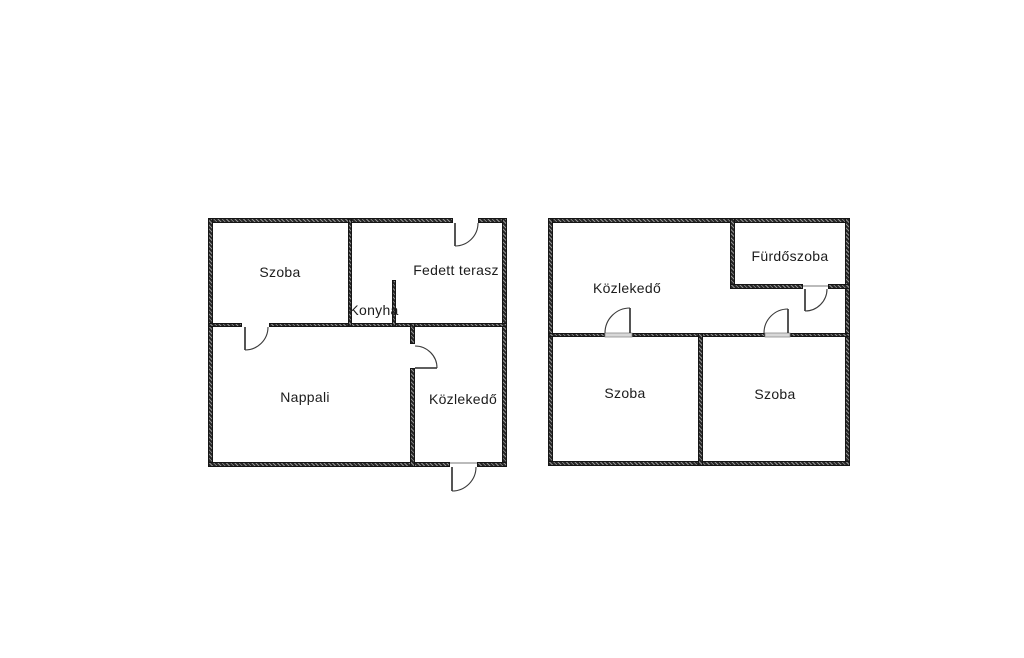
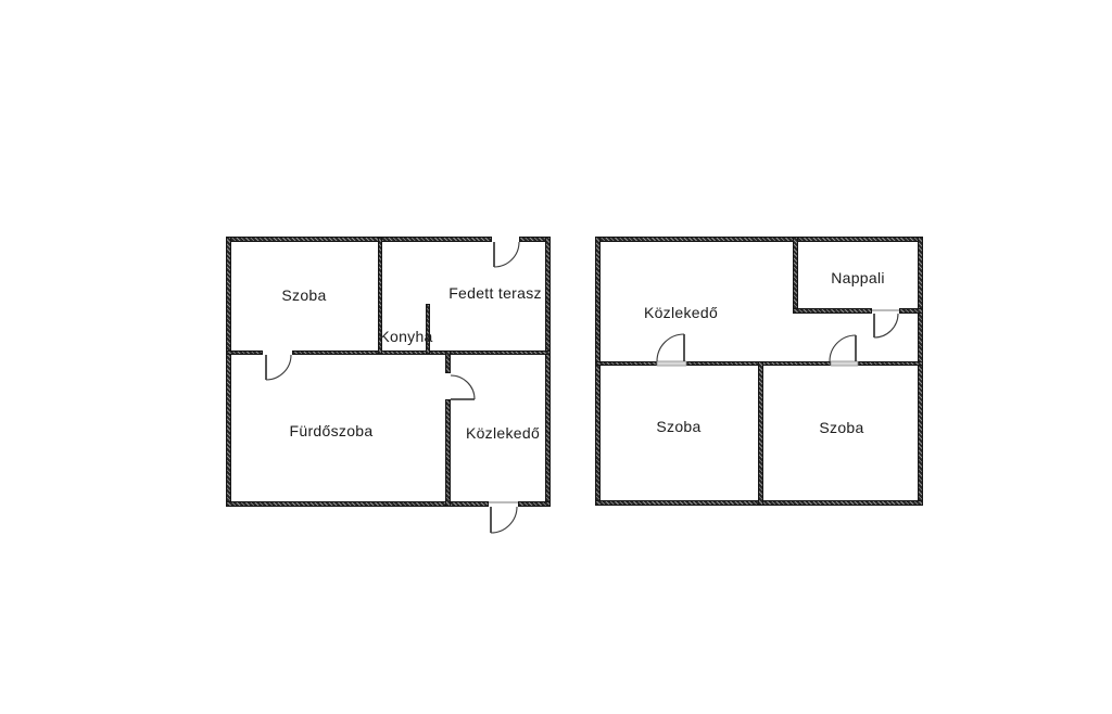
  Szoba
  Fedett terasz
  Konyha
- Nappali
+ Fürdőszoba
  Közlekedő
  Közlekedő
- Fürdőszoba
+ Nappali
  Szoba
  Szoba
